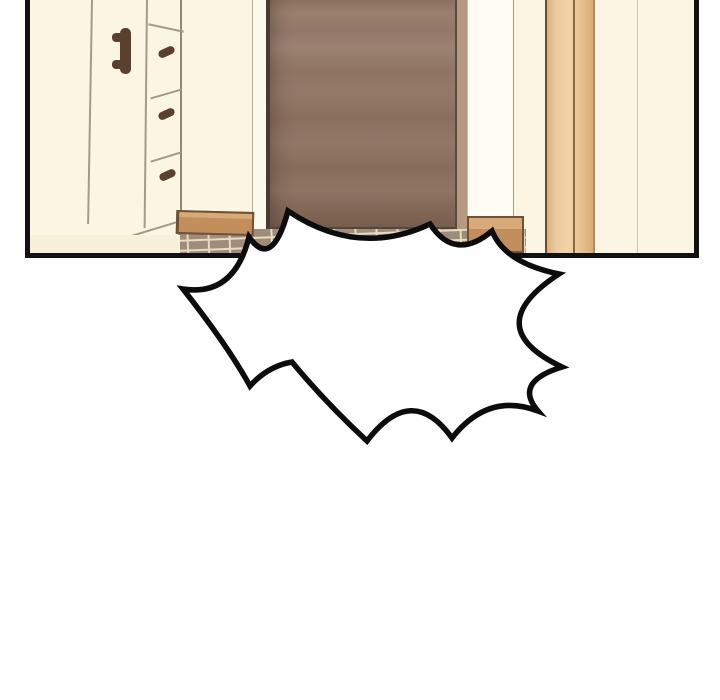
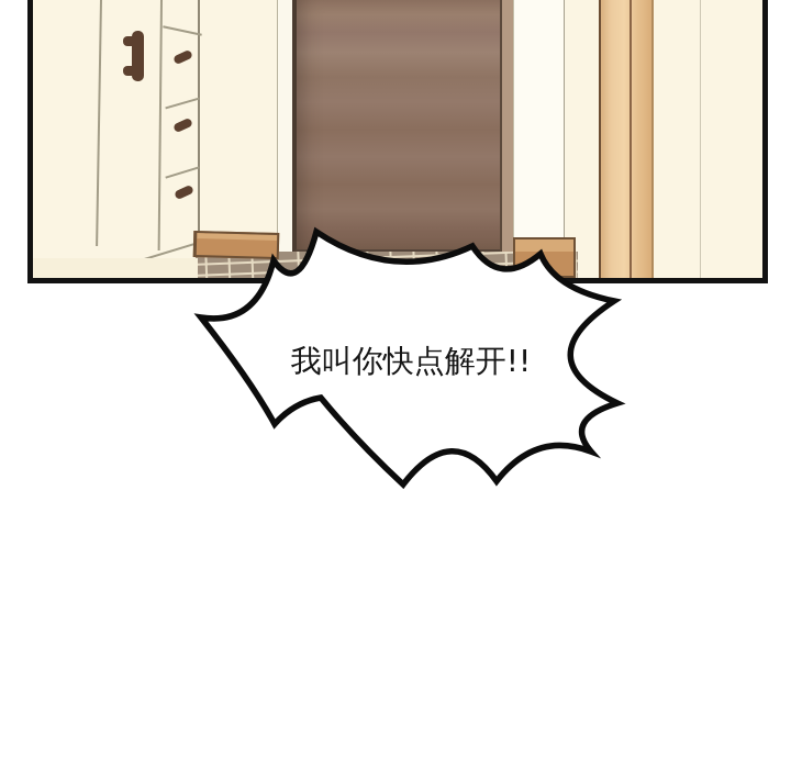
+ 我叫你快点解开!!
